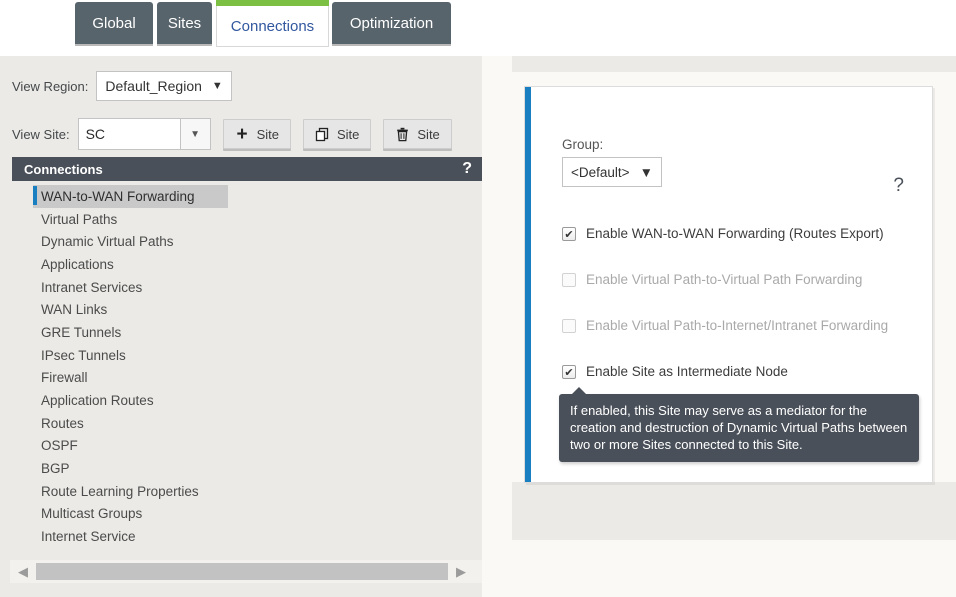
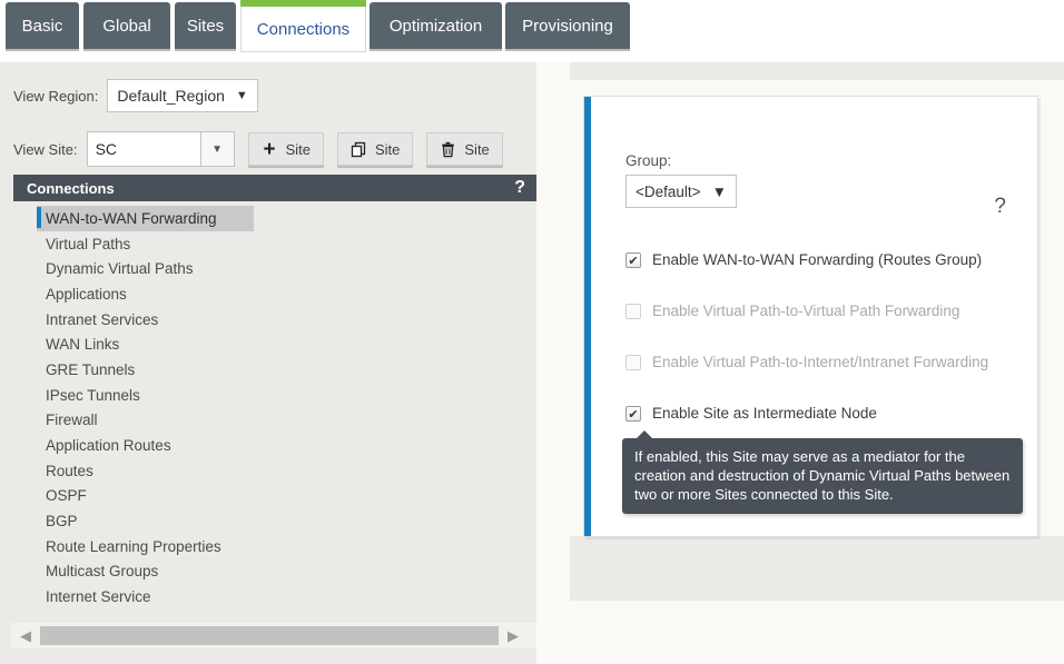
+ Basic
  Global
  Sites
  Connections
  Optimization
+ Provisioning
  View Region:
  Default_Region
  ▼
  View Site:
  SC
  ▼
  +
  Site
  Site
  Site
  Connections
  ?
  WAN-to-WAN Forwarding
  Virtual Paths
  Dynamic Virtual Paths
  Applications
  Intranet Services
  WAN Links
  GRE Tunnels
  IPsec Tunnels
  Firewall
  Application Routes
  Routes
  OSPF
  BGP
  Route Learning Properties
  Multicast Groups
  Internet Service
  ◀
  ▶
  ?
  Group:
  <Default>
  ▼
  ✔
- Enable WAN-to-WAN Forwarding (Routes Export)
+ Enable WAN-to-WAN Forwarding (Routes Group)
  Enable Virtual Path-to-Virtual Path Forwarding
  Enable Virtual Path-to-Internet/Intranet Forwarding
  ✔
  Enable Site as Intermediate Node
  If enabled, this Site may serve as a mediator for the creation and destruction of Dynamic Virtual Paths between two or more Sites connected to this Site.
